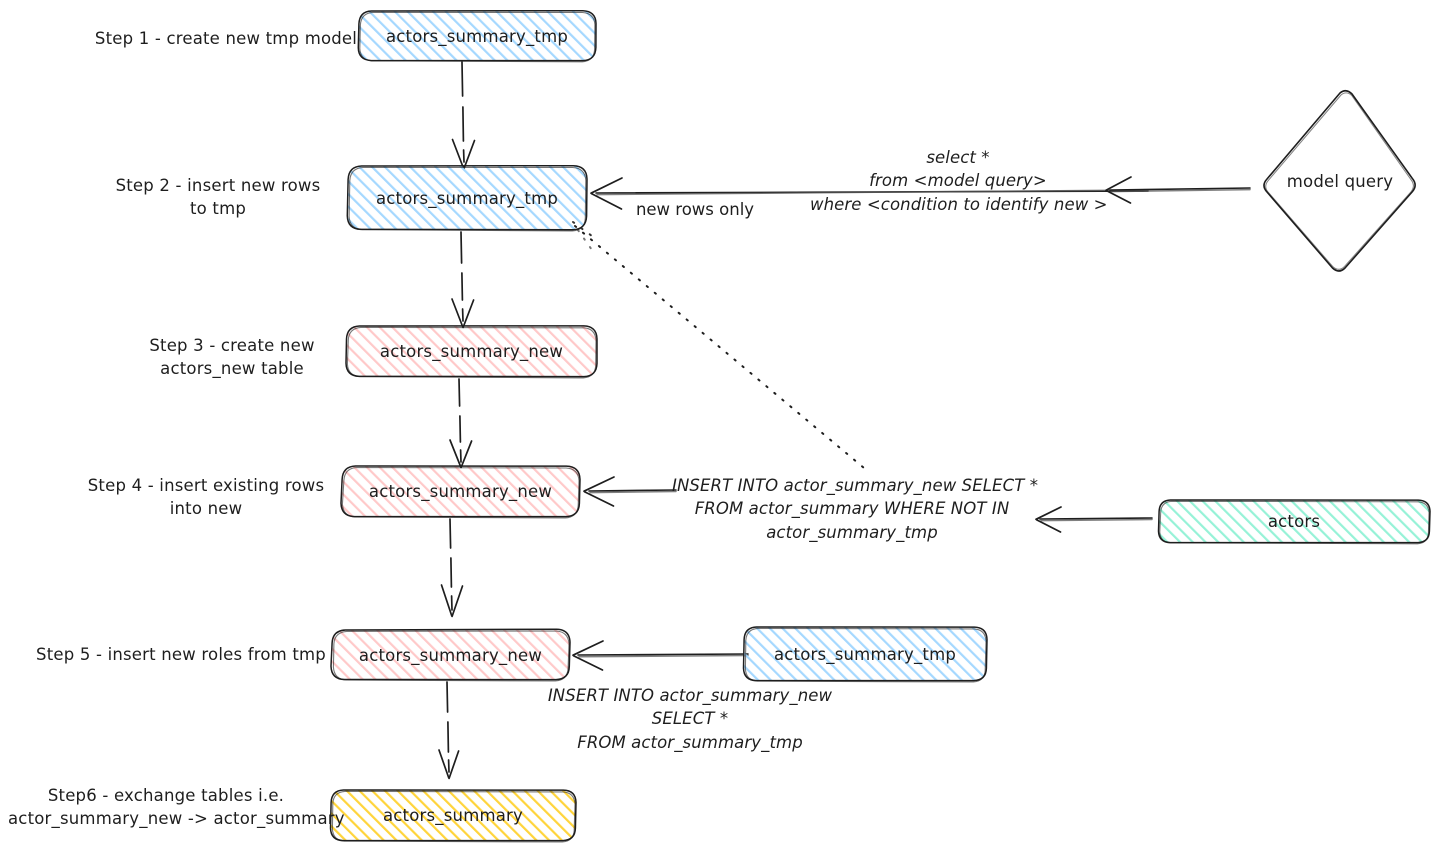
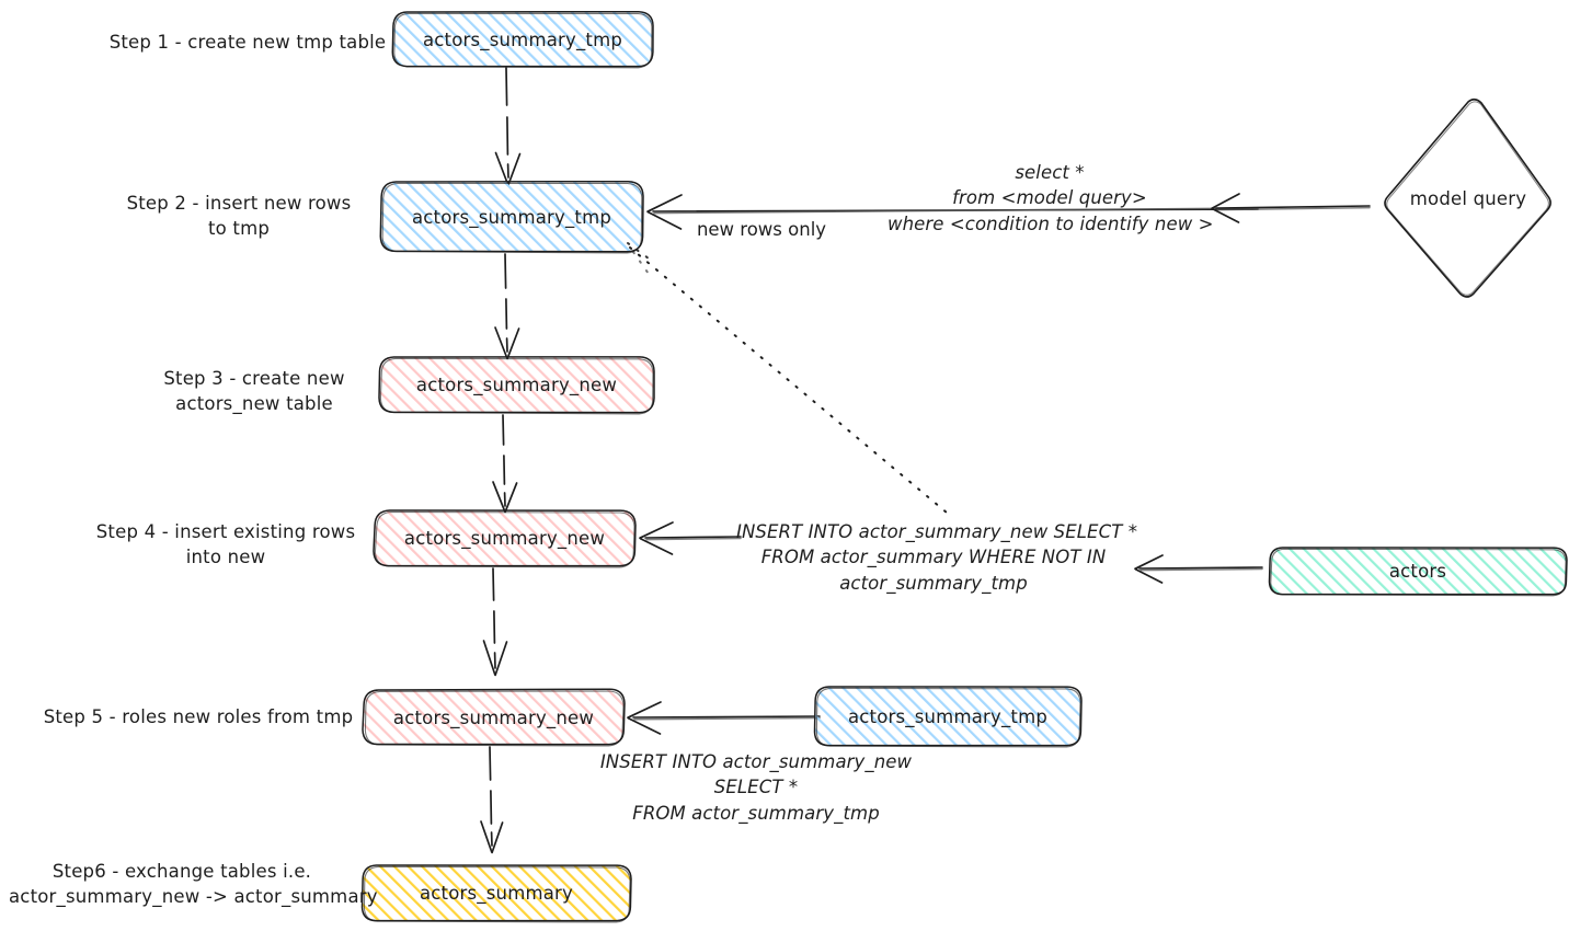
- Step 1 - create new tmp model
+ Step 1 - create new tmp table
  Step 2 - insert new rows
  to tmp
  Step 3 - create new
  actors_new table
  Step 4 - insert existing rows
  into new
- Step 5 - insert new roles from tmp
+ Step 5 - roles new roles from tmp
  Step6 - exchange tables i.e.
  actor_summary_new -> actor_summa
  actors_summary_tmp
  actors_summary_tmp
  actors_summary_new
  actors_summary_new
  actors_summary_new
  actors_summary
  model query
  actors
  actors_summary_tmp
  new rows only
  select *
  from <model query>
  where <condition to identify new >
  INSERT INTO actor_summary_new SELECT *
  FROM actor_summary WHERE NOT IN
  actor_summary_tmp
  INSERT INTO actor_summary_new
  SELECT *
  FROM actor_summary_tmp
